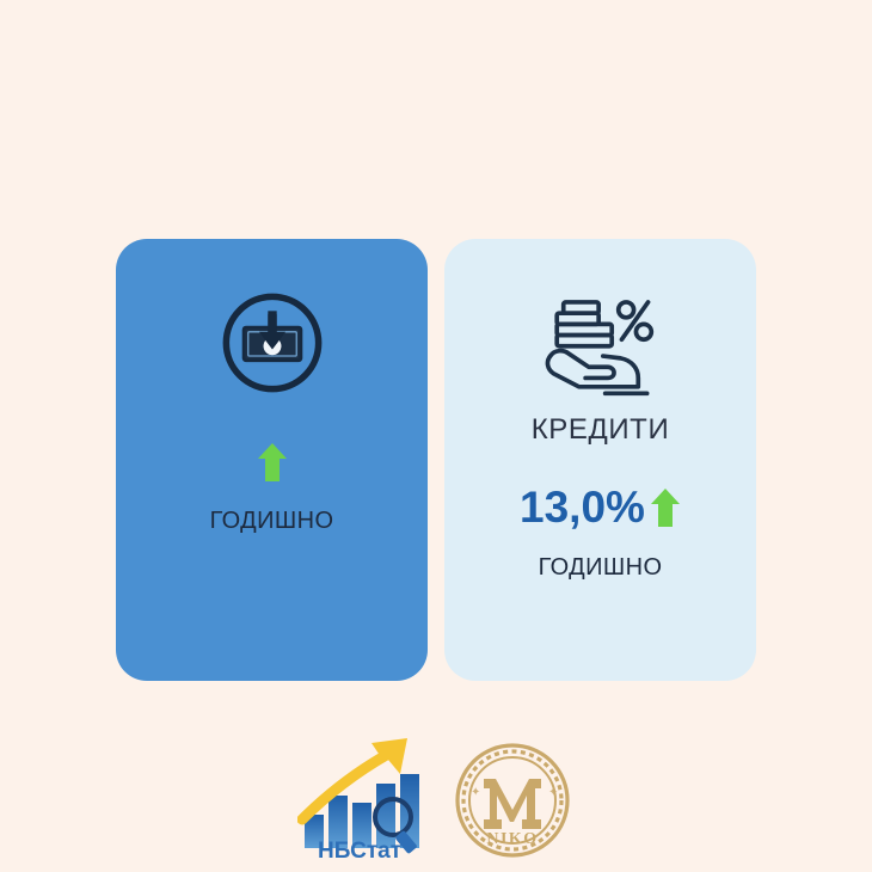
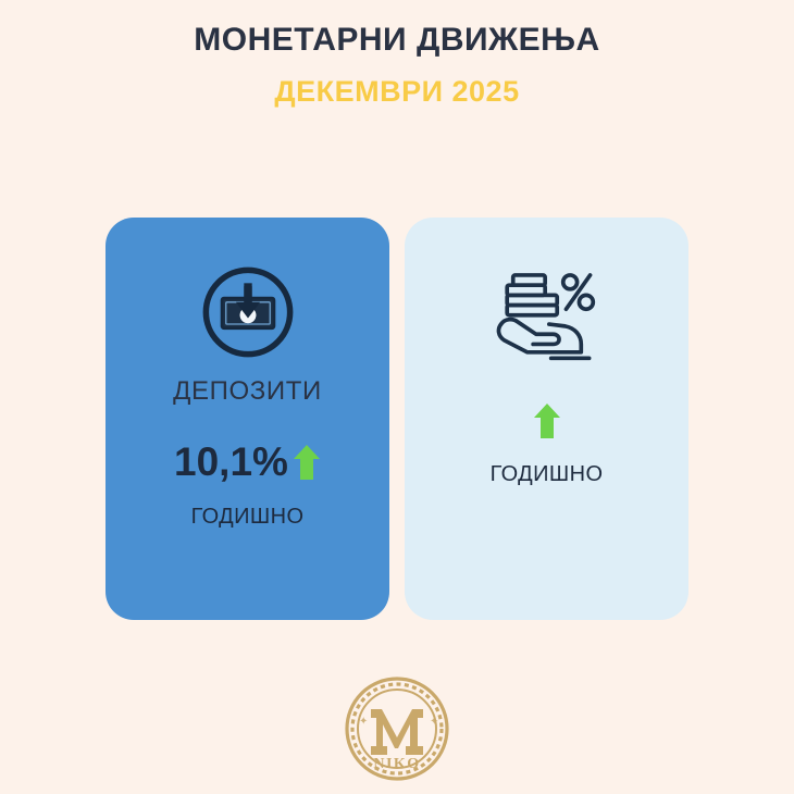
+ МОНЕТАРНИ ДВИЖЕЊА
+ ДЕКЕМВРИ 2025
+ ДЕПОЗИТИ
+ 10,1%
  ГОДИШНО
- КРЕДИТИ
- 13,0%
  ГОДИШНО
- НБСтат
  NIKO
  ✦
  ✦
